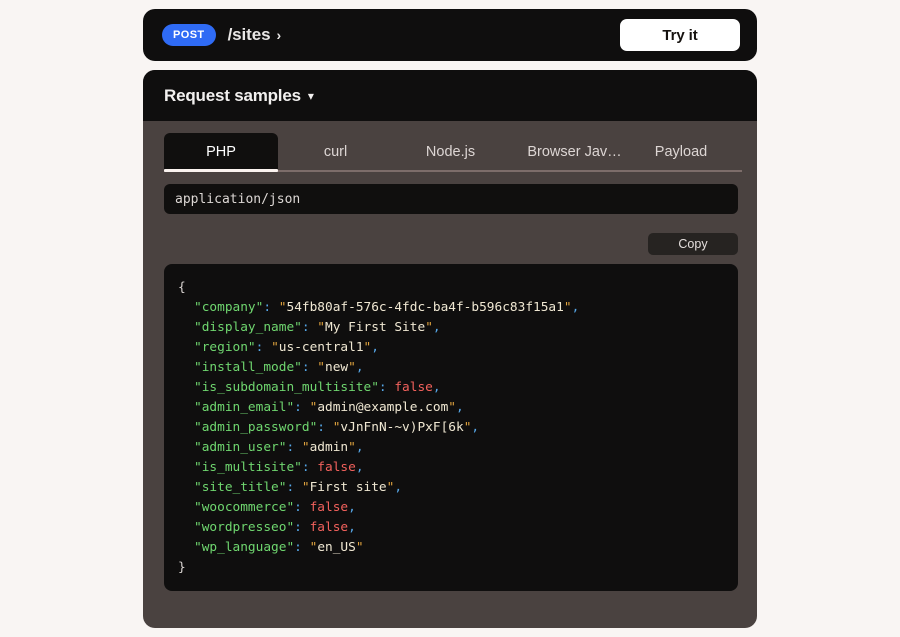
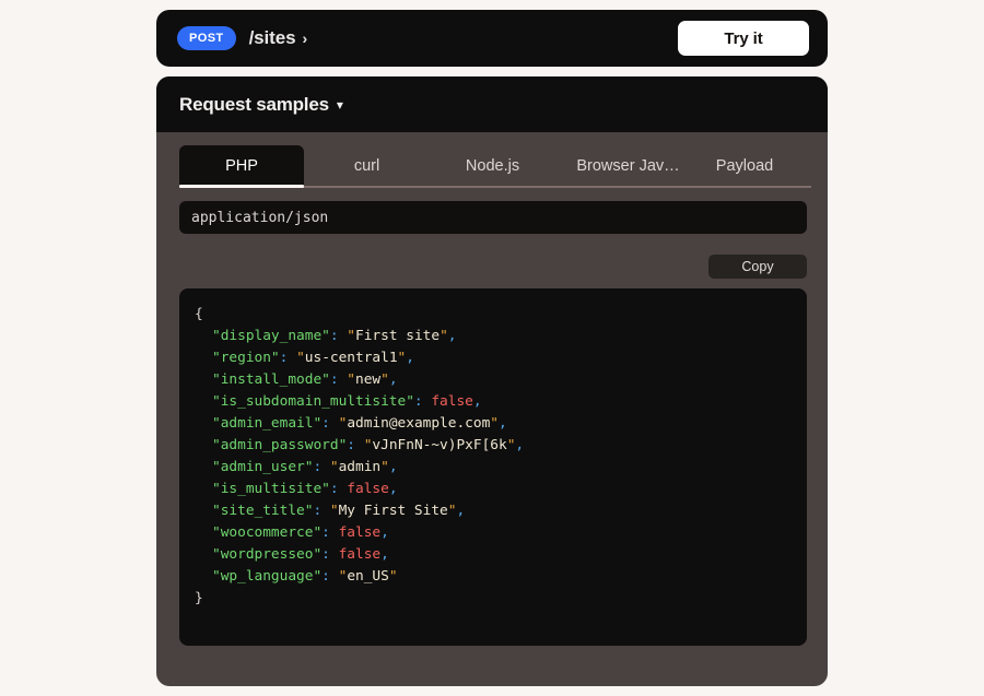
  POST
  /sites
  ›
  Try it
  Request samples
  ▾
  PHP
  curl
  Node.js
  Browser Jav…
  Payload
  application/json
  Copy
  {
- "company": "54fb80af-576c-4fdc-ba4f-b596c83f15a1",
- "display_name": "My First Site",
+ "display_name": "First site",
  "region": "us-central1",
  "install_mode": "new",
  "is_subdomain_multisite": false,
  "admin_email": "admin@example.com",
  "admin_password": "vJnFnN-~v)PxF[6k",
  "admin_user": "admin",
  "is_multisite": false,
- "site_title": "First site",
+ "site_title": "My First Site",
  "woocommerce": false,
  "wordpresseo": false,
  "wp_language": "en_US"
  }
